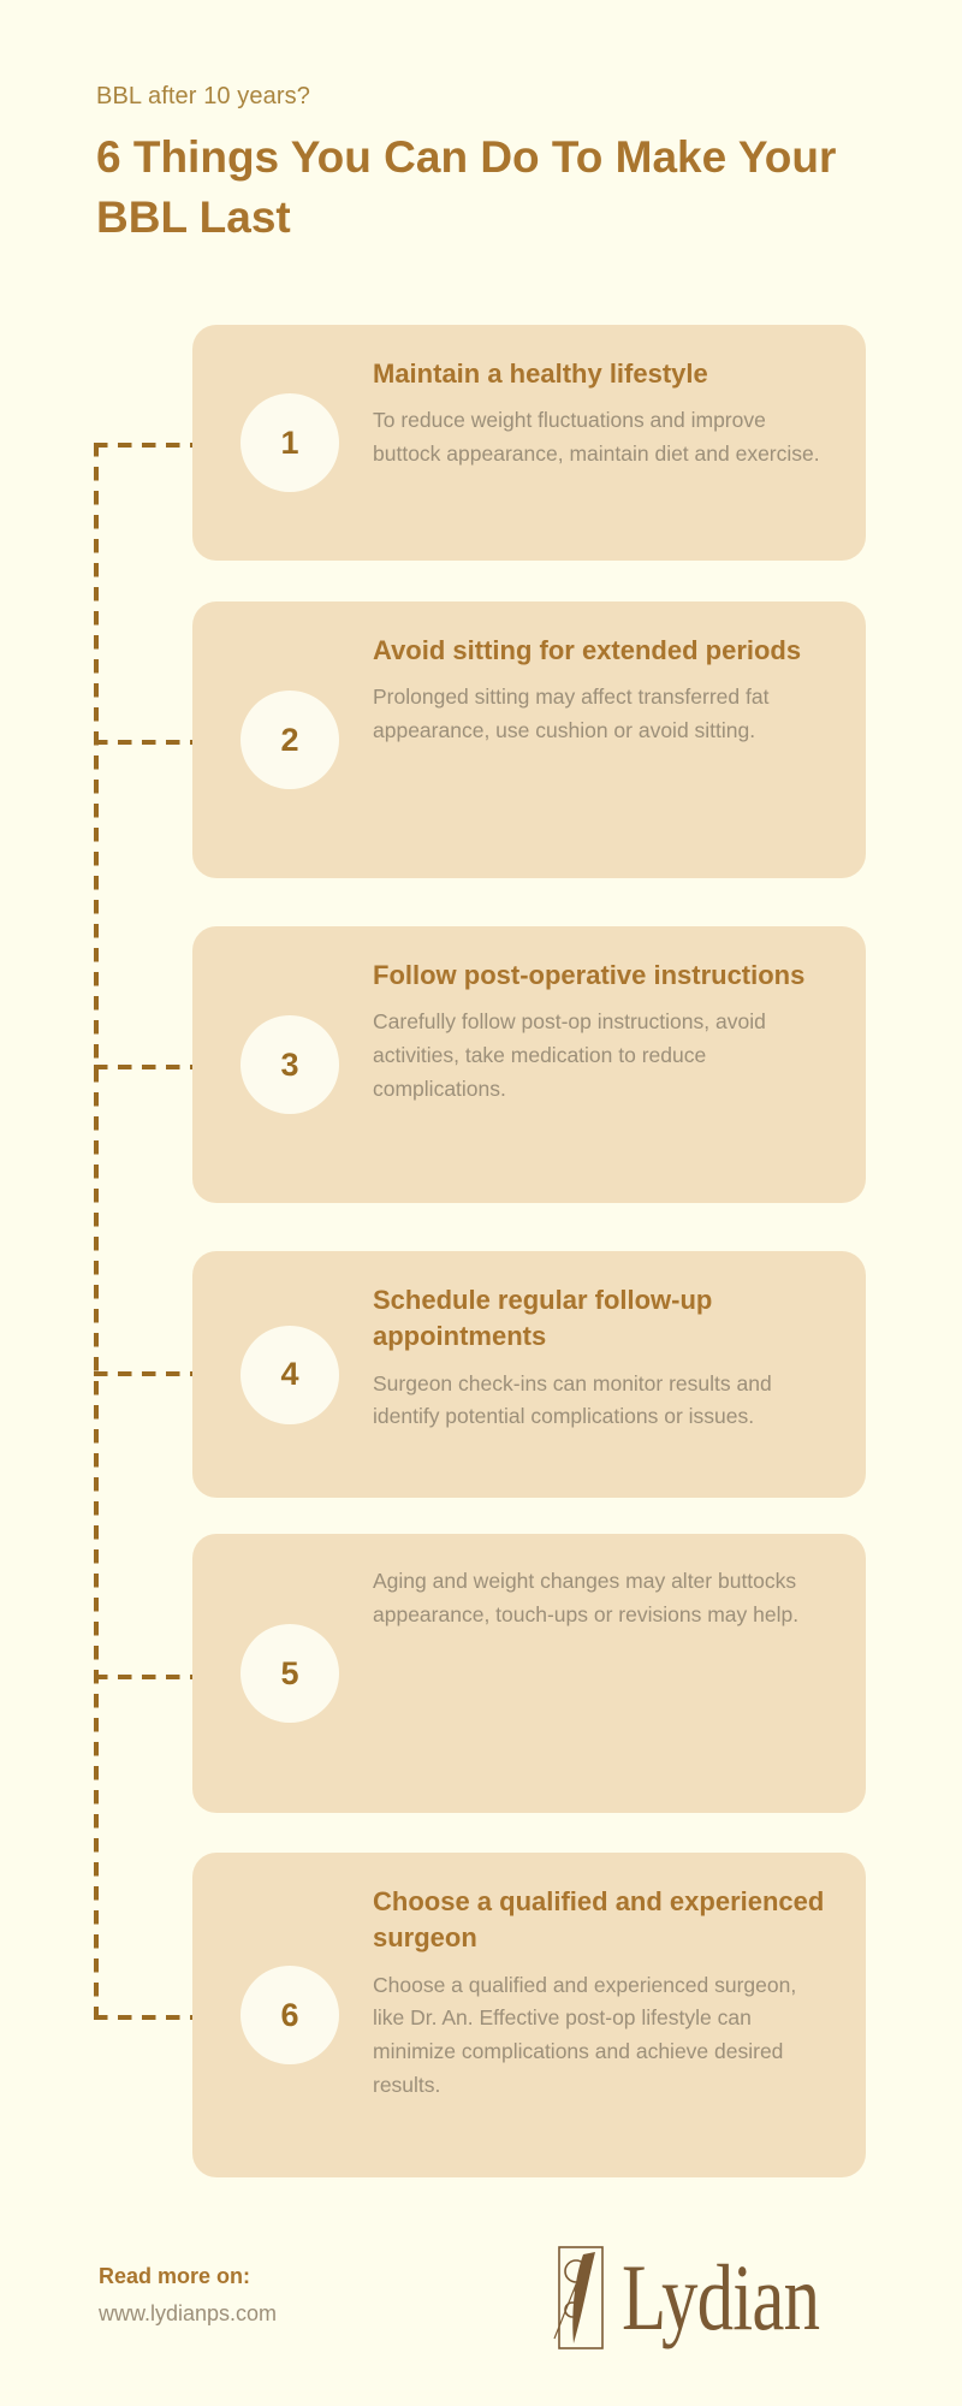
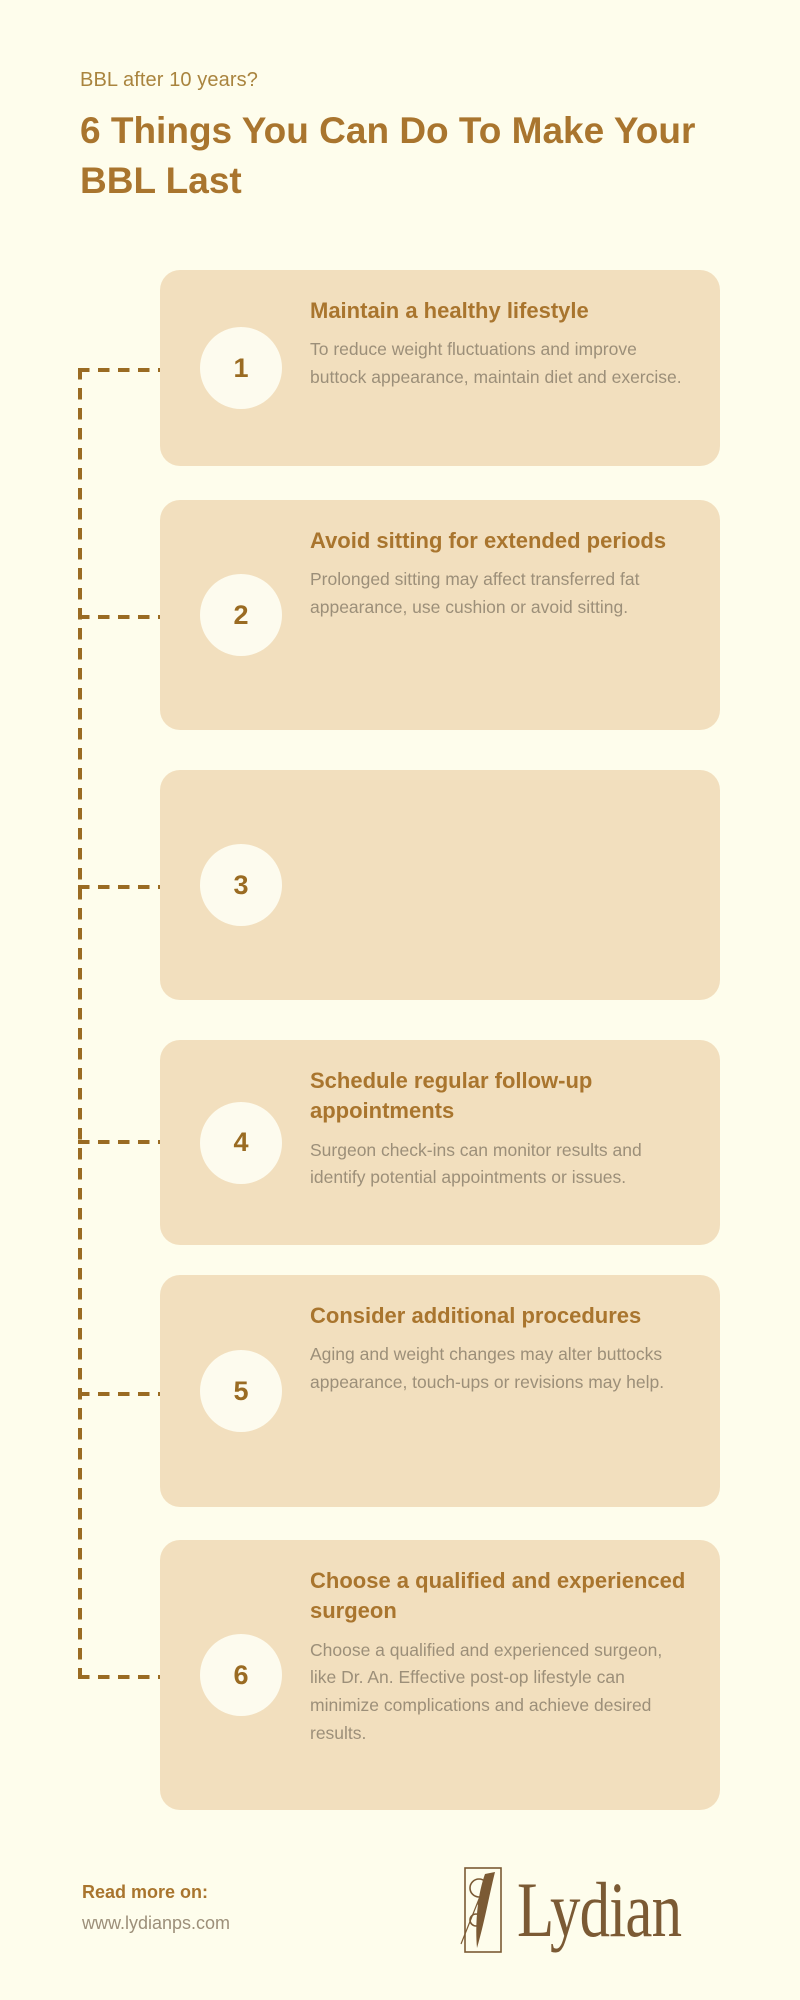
  BBL after 10 years?
  6 Things You Can Do To Make Your BBL Last
  1
  Maintain a healthy lifestyle
  To reduce weight fluctuations and improve buttock appearance, maintain diet and exercise.
  2
  Avoid sitting for extended periods
  Prolonged sitting may affect transferred fat appearance, use cushion or avoid sitting.
  3
- Follow post-operative instructions
- Carefully follow post-op instructions, avoid activities, take medication to reduce complications.
  4
  Schedule regular follow-up appointments
- Surgeon check-ins can monitor results and identify potential complications or issues.
+ Surgeon check-ins can monitor results and identify potential appointments or issues.
  5
+ Consider additional procedures
  Aging and weight changes may alter buttocks appearance, touch-ups or revisions may help.
  6
  Choose a qualified and experienced surgeon
  Choose a qualified and experienced surgeon, like Dr. An. Effective post-op lifestyle can minimize complications and achieve desired results.
  Read more on:
  www.lydianps.com
  Lydian
